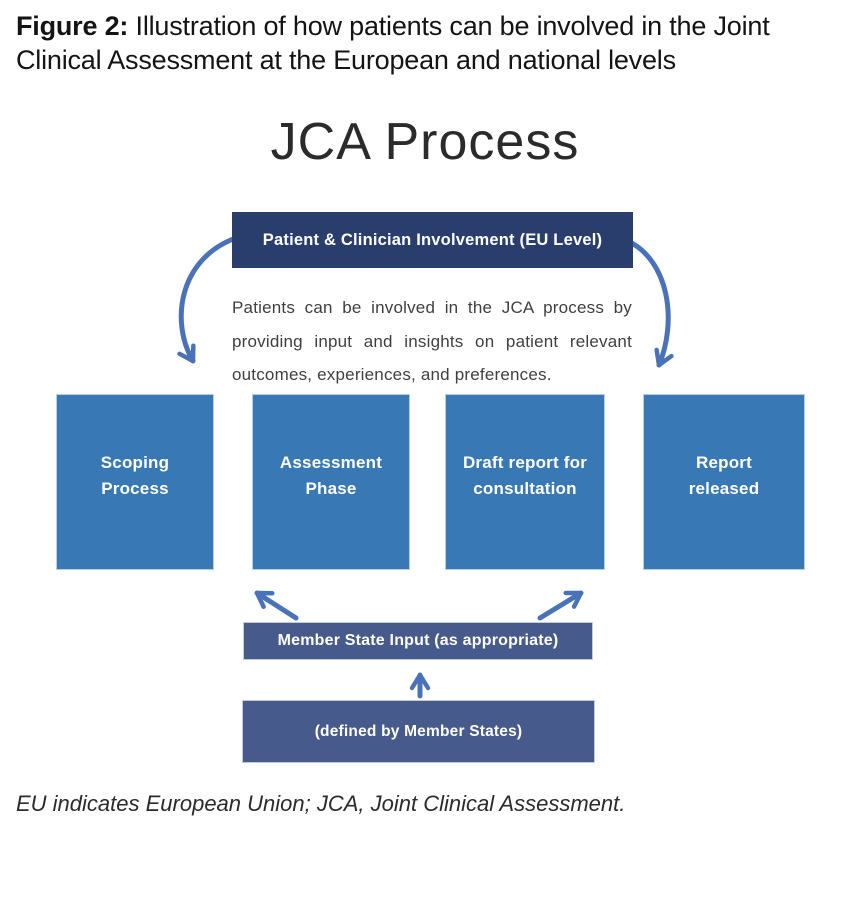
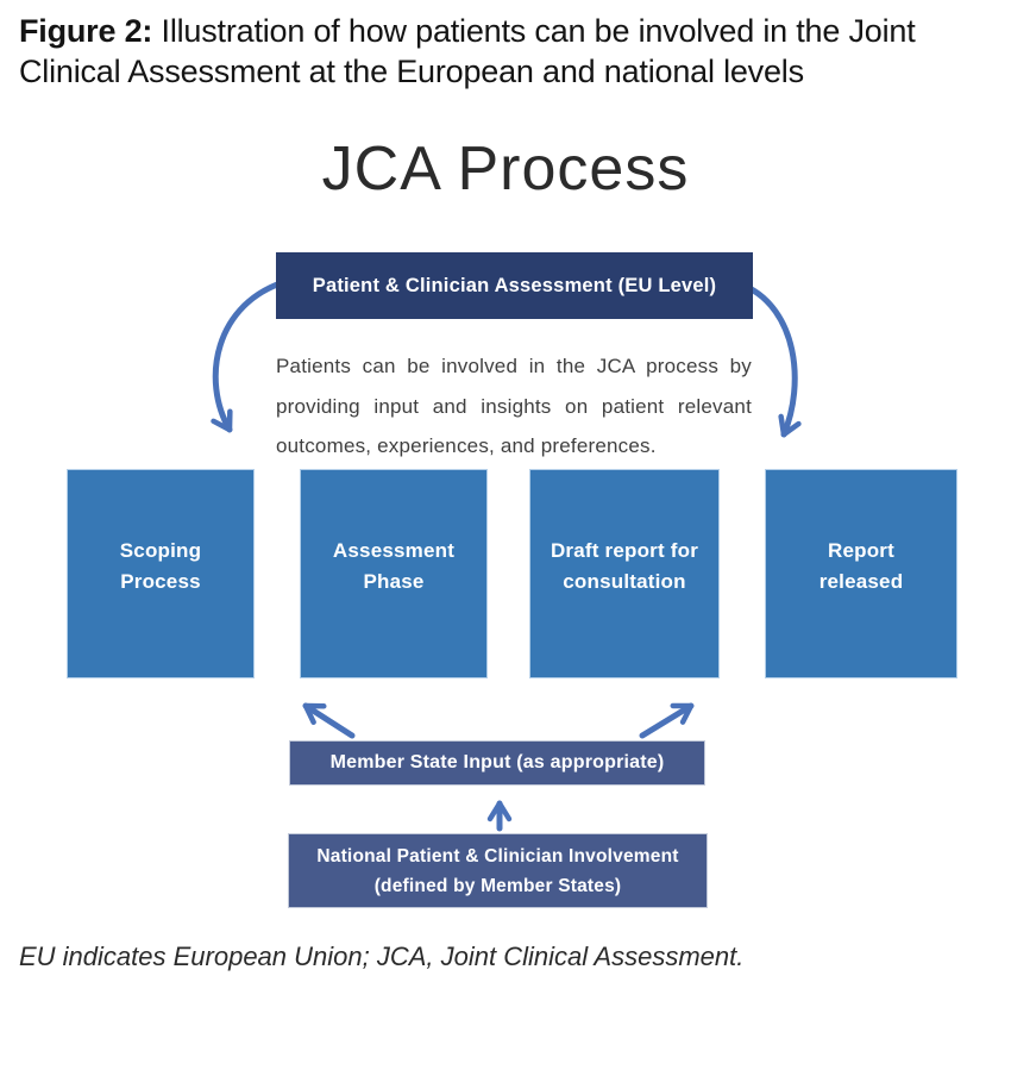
  Figure 2: Illustration of how patients can be involved in the Joint Clinical Assessment at the European and national levels
  JCA Process
- Patient & Clinician Involvement (EU Level)
+ Patient & Clinician Assessment (EU Level)
  Patients can be involved in the JCA process by providing input and insights on patient relevant outcomes, experiences, and preferences.
  Scoping
  Process
  Assessment
  Phase
  Draft report for
  consultation
  Report
  released
  Member State Input (as appropriate)
+ National Patient & Clinician Involvement
  (defined by Member States)
  EU indicates European Union; JCA, Joint Clinical Assessment.
